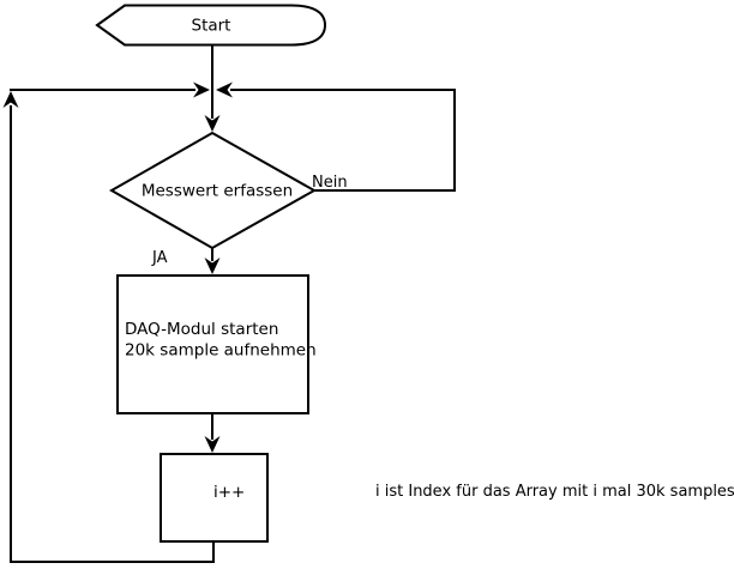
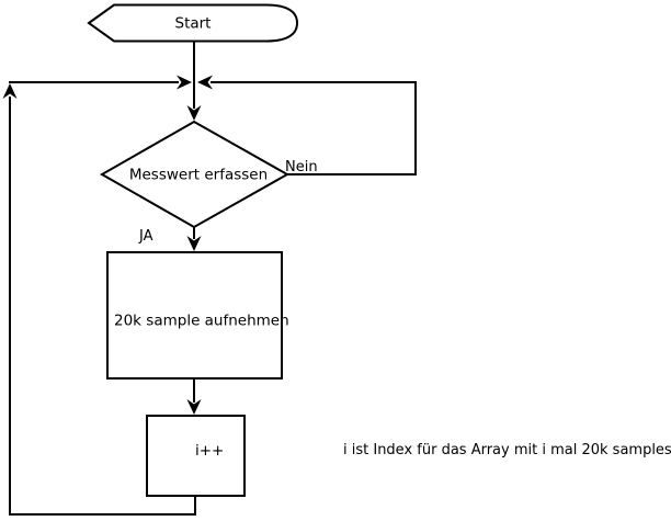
  Start
  Messwert erfassen
  Nein
  JA
- DAQ-Modul starten
  20k sample aufnehmen
  i++
- i ist Index für das Array mit i mal 30k samples
+ i ist Index für das Array mit i mal 20k samples
